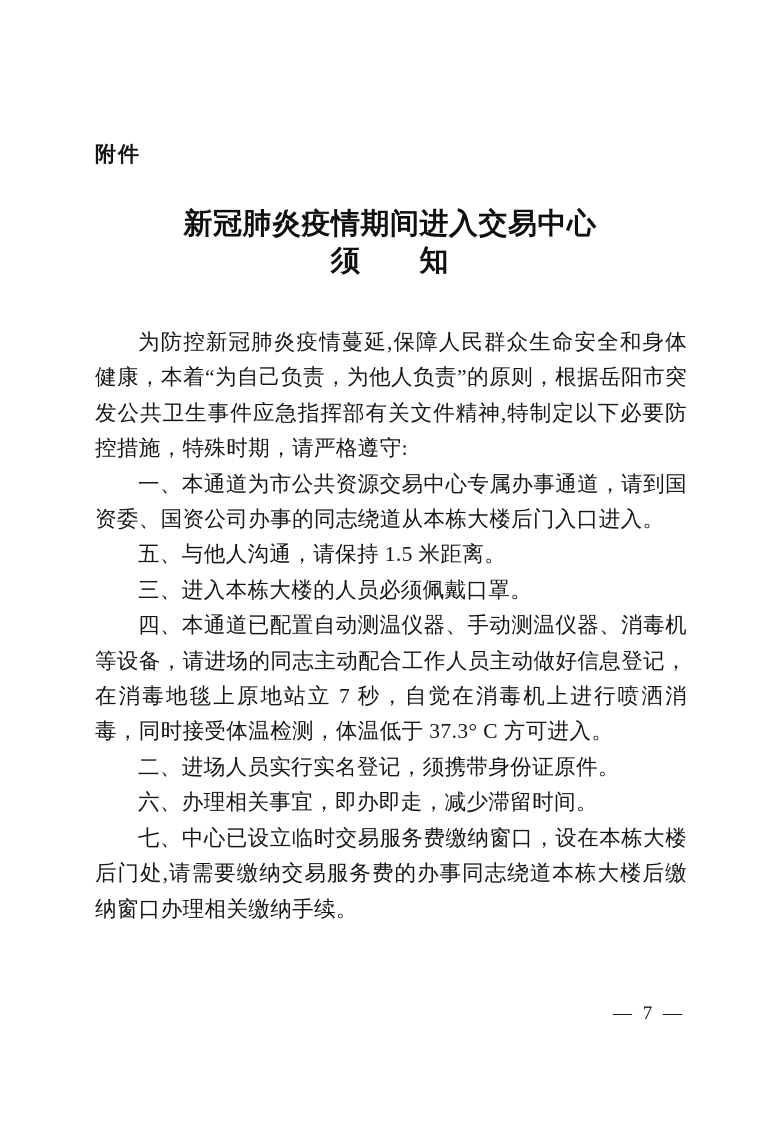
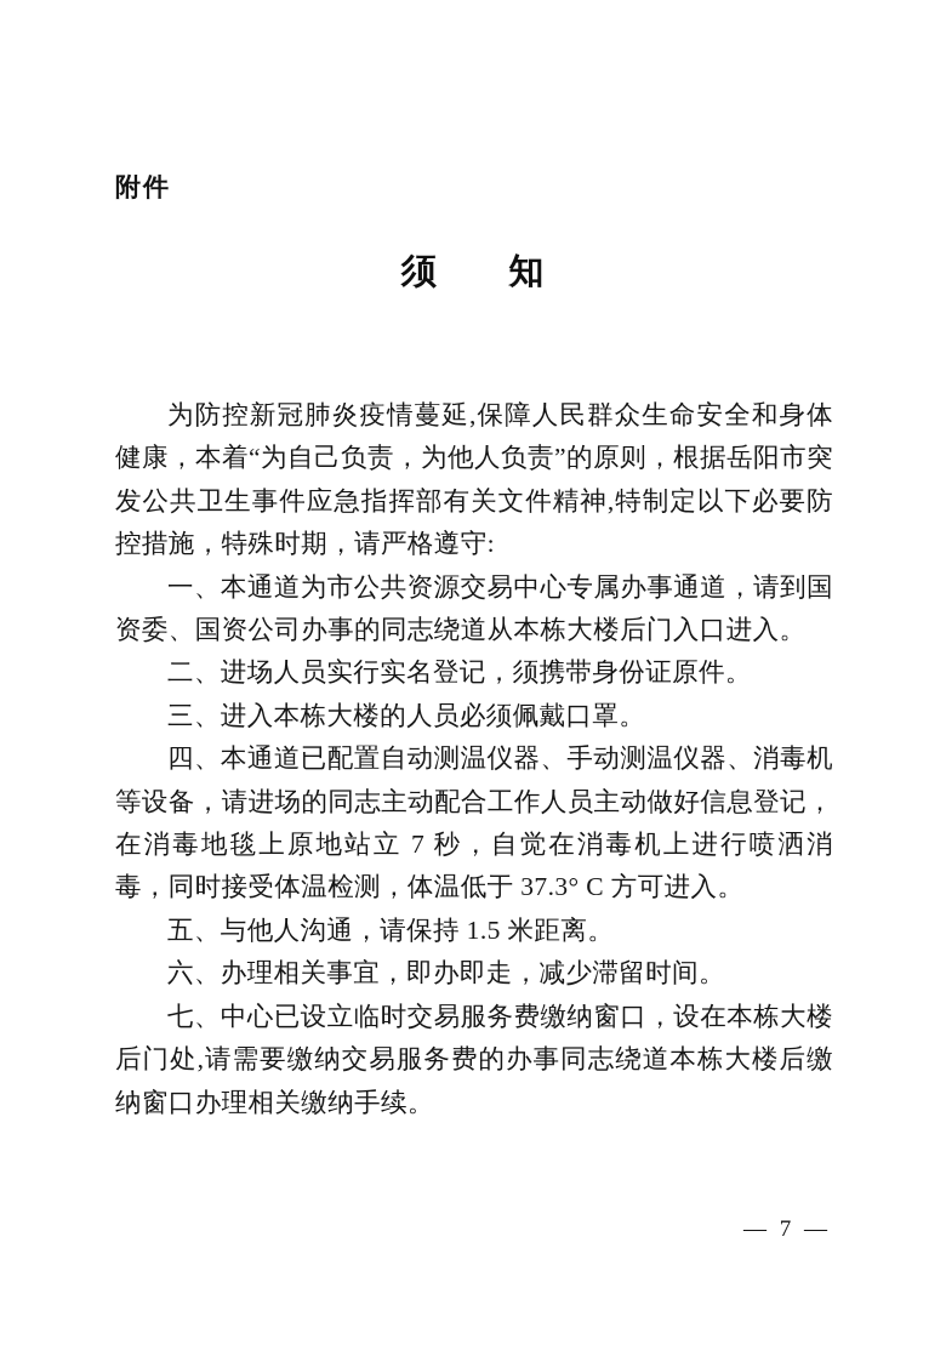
  附件
- 新冠肺炎疫情期间进入交易中心
  须 知
  为防控新冠肺炎疫情蔓延,保障人民群众生命安全和身体健康，本着“为自己负责，为他人负责”的原则，根据岳阳市突发公共卫生事件应急指挥部有关文件精神,特制定以下必要防控措施，特殊时期，请严格遵守:
  一、本通道为市公共资源交易中心专属办事通道，请到国资委、国资公司办事的同志绕道从本栋大楼后门入口进入。
- 五、与他人沟通，请保持 1.5 米距离。
+ 二、进场人员实行实名登记，须携带身份证原件。
  三、进入本栋大楼的人员必须佩戴口罩。
  四、本通道已配置自动测温仪器、手动测温仪器、消毒机等设备，请进场的同志主动配合工作人员主动做好信息登记，在消毒地毯上原地站立 7 秒，自觉在消毒机上进行喷洒消毒，同时接受体温检测，体温低于 37.3° C 方可进入。
- 二、进场人员实行实名登记，须携带身份证原件。
+ 五、与他人沟通，请保持 1.5 米距离。
  六、办理相关事宜，即办即走，减少滞留时间。
  七、中心已设立临时交易服务费缴纳窗口，设在本栋大楼后门处,请需要缴纳交易服务费的办事同志绕道本栋大楼后缴纳窗口办理相关缴纳手续。
  — 7 —
